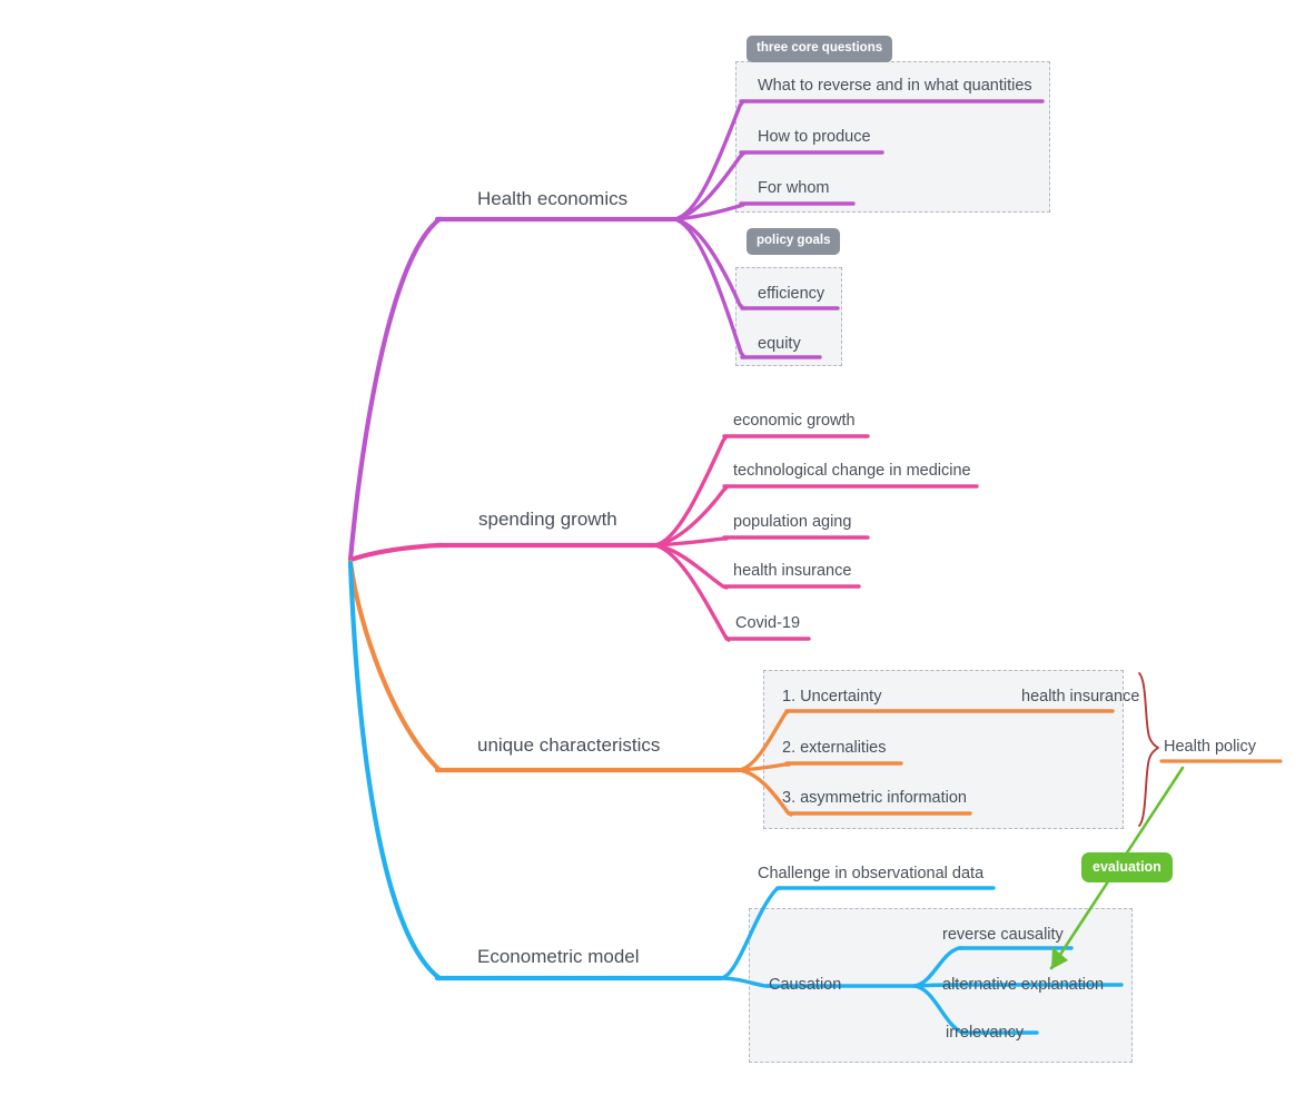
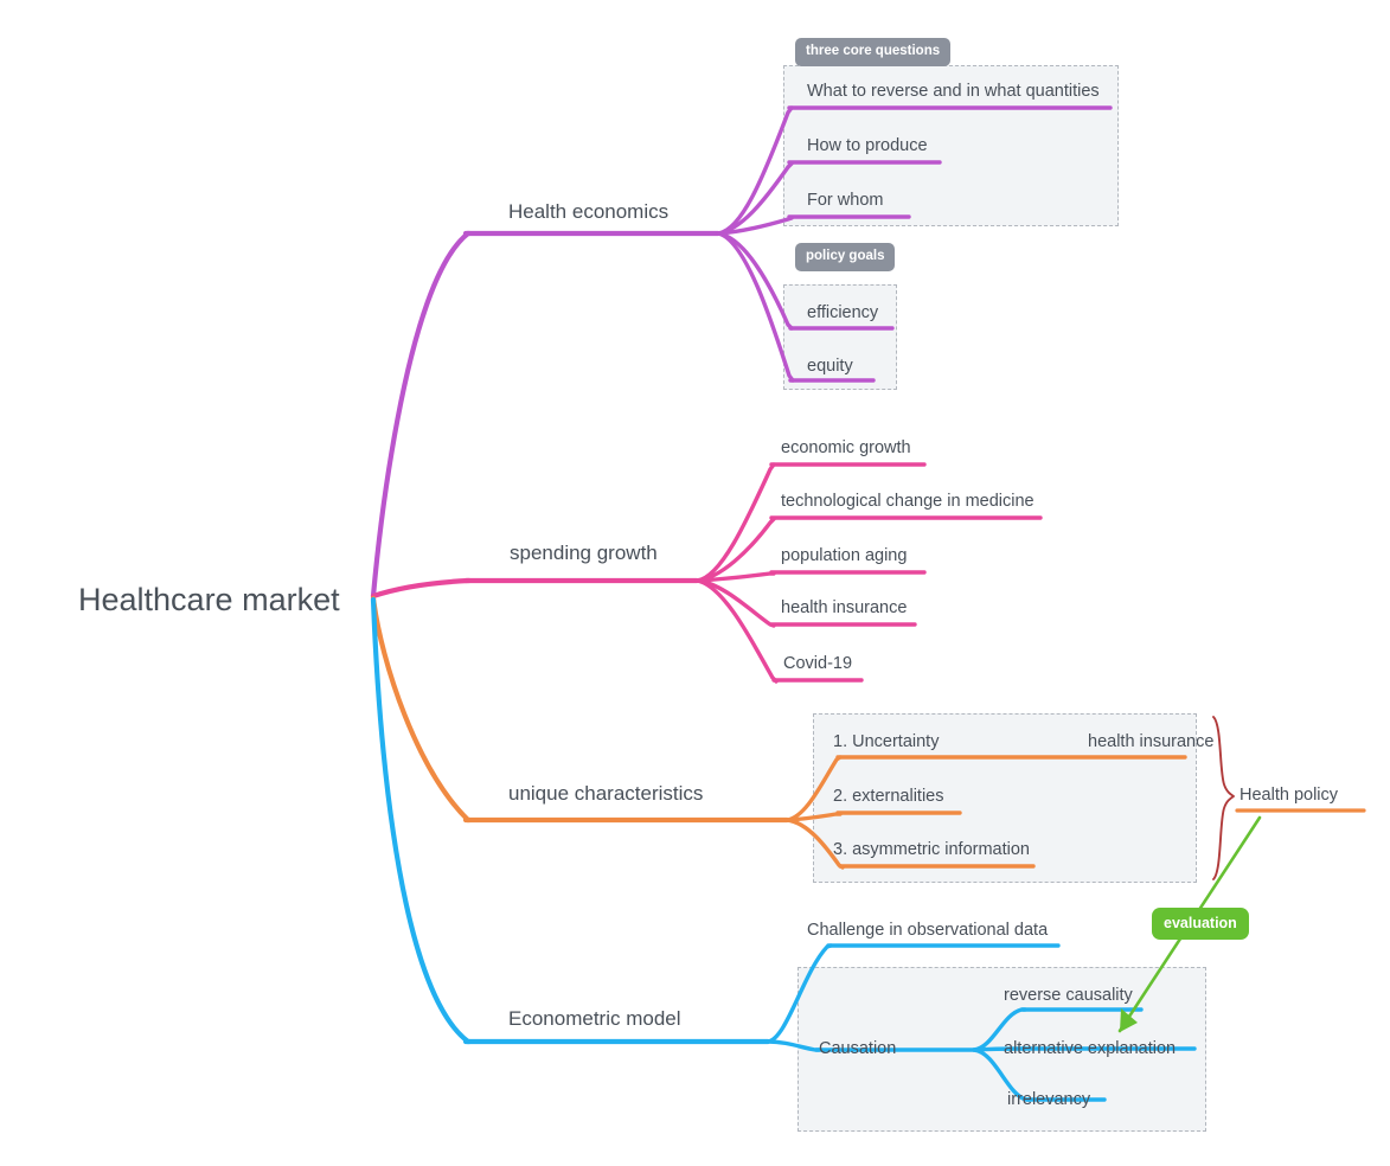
  three core questions
  policy goals
+ Healthcare market
  Health economics
  spending growth
  unique characteristics
  Econometric model
  What to reverse and in what quantities
  How to produce
  For whom
  efficiency
  equity
  economic growth
  technological change in medicine
  population aging
  health insurance
  Covid-19
  1. Uncertainty
  health insurance
  2. externalities
  3. asymmetric information
  Challenge in observational data
  Causation
  reverse causality
  alternative explanation
  irrelevancy
  Health policy
  evaluation
